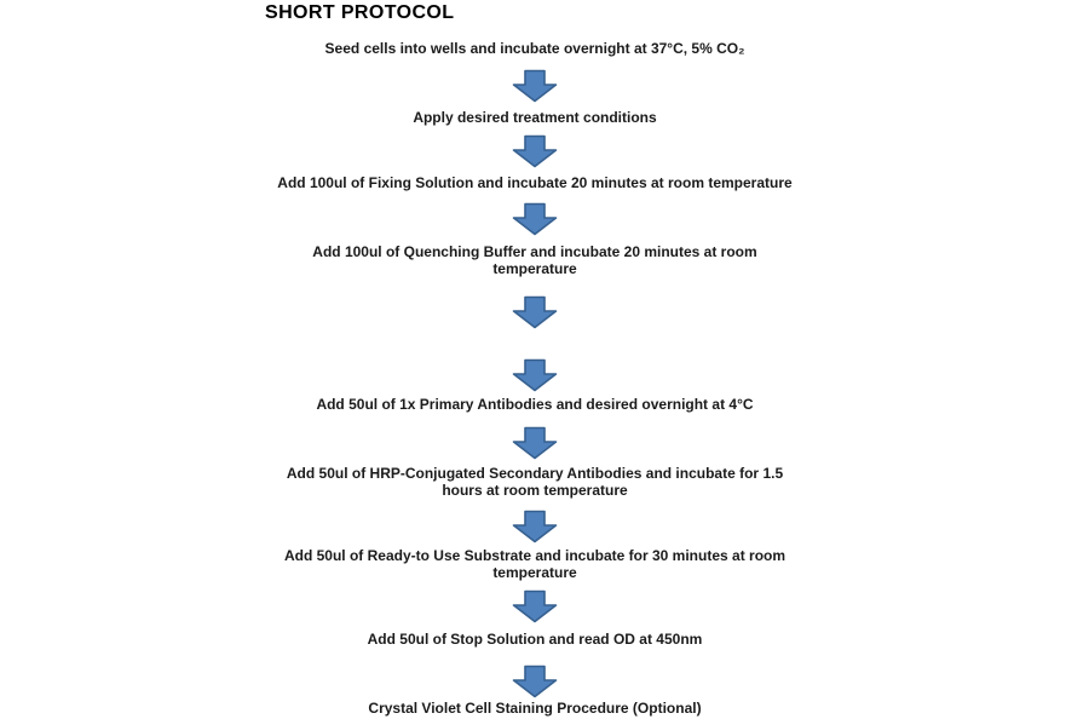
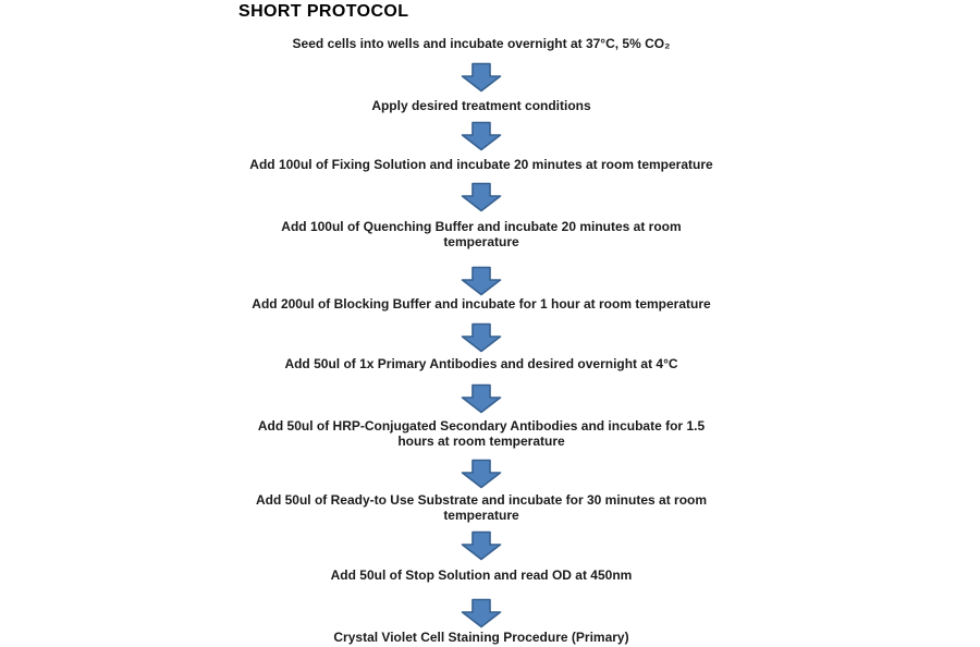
  SHORT PROTOCOL
  Seed cells into wells and incubate overnight at 37°C, 5% CO₂
  Apply desired treatment conditions
  Add 100ul of Fixing Solution and incubate 20 minutes at room temperature
  Add 100ul of Quenching Buffer and incubate 20 minutes at room
  temperature
+ Add 200ul of Blocking Buffer and incubate for 1 hour at room temperature
  Add 50ul of 1x Primary Antibodies and desired overnight at 4°C
  Add 50ul of HRP-Conjugated Secondary Antibodies and incubate for 1.5
  hours at room temperature
  Add 50ul of Ready-to Use Substrate and incubate for 30 minutes at room
  temperature
  Add 50ul of Stop Solution and read OD at 450nm
- Crystal Violet Cell Staining Procedure (Optional)
+ Crystal Violet Cell Staining Procedure (Primary)
